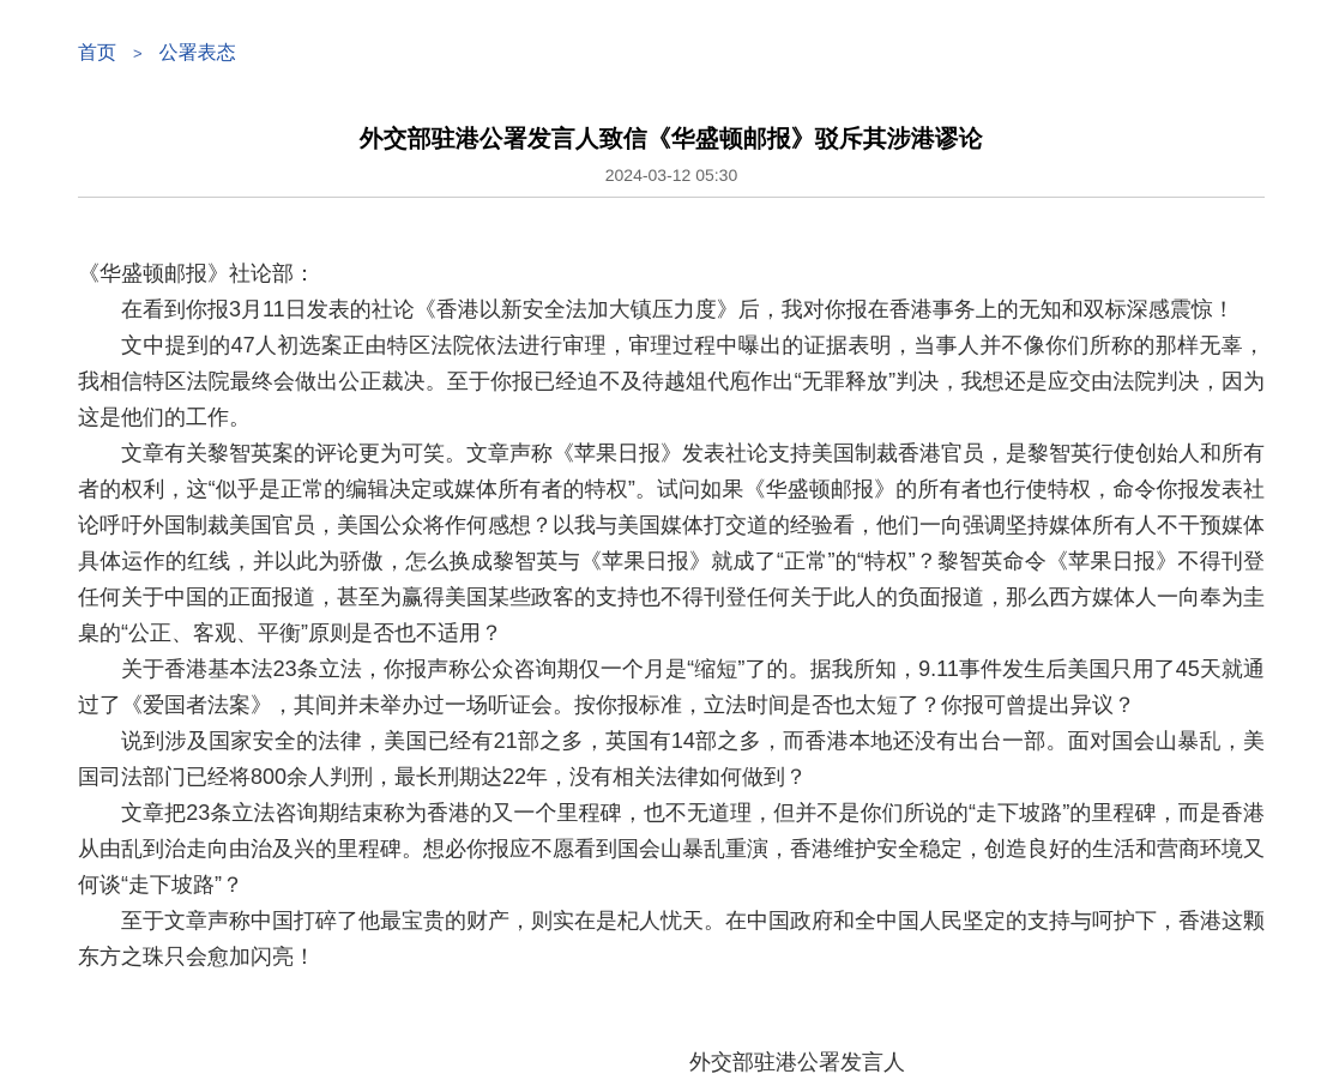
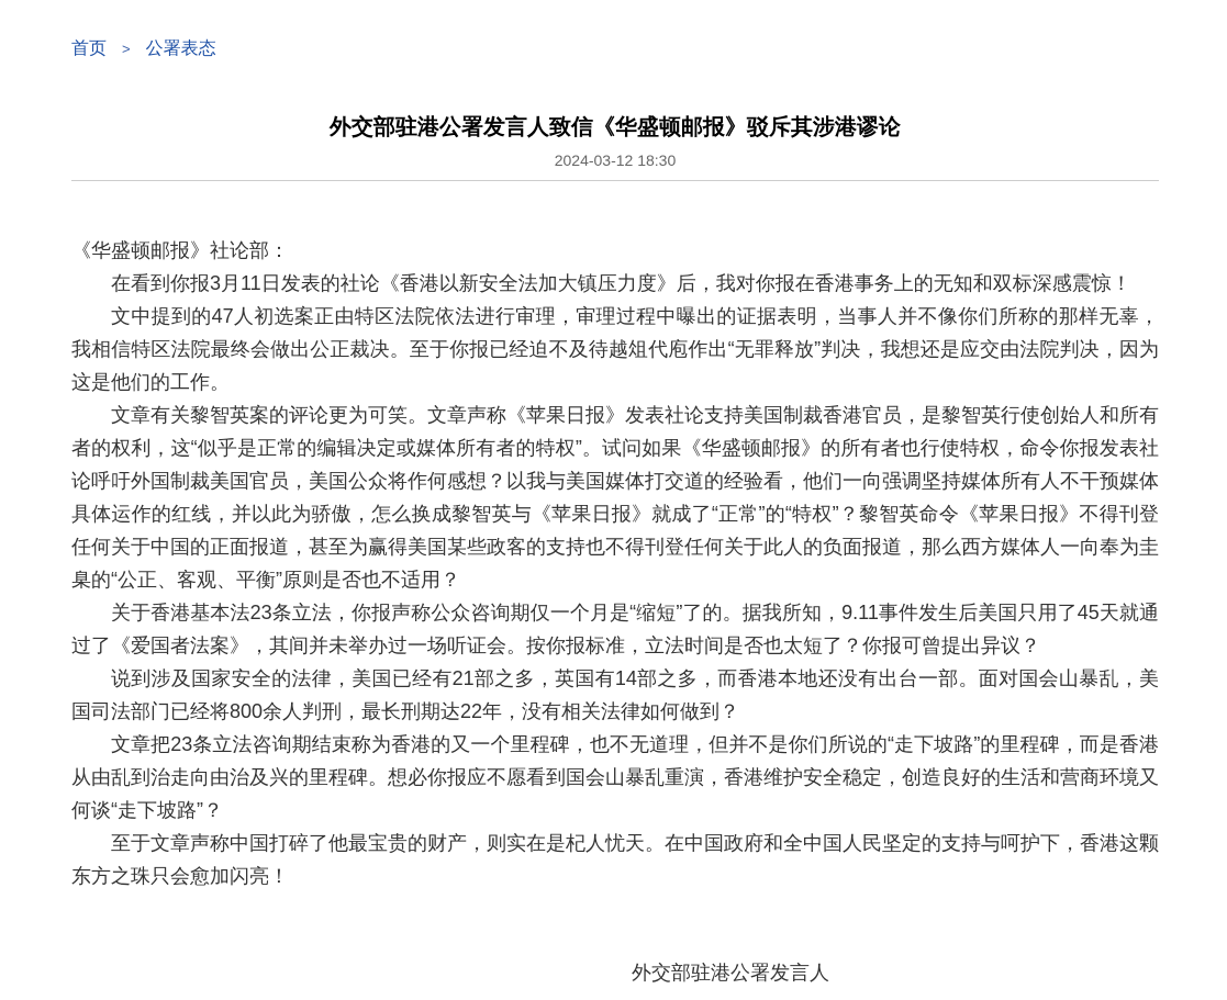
  首页
  >
  公署表态
  外交部驻港公署发言人致信《华盛顿邮报》驳斥其涉港谬论
- 2024-03-12 05:30
+ 2024-03-12 18:30
  《华盛顿邮报》社论部：
  在看到你报3月11日发表的社论《香港以新安全法加大镇压力度》后，我对你报在香港事务上的无知和双标深感震惊！
  文中提到的47人初选案正由特区法院依法进行审理，审理过程中曝出的证据表明，当事人并不像你们所称的那样无辜，我相信特区法院最终会做出公正裁决。至于你报已经迫不及待越俎代庖作出“无罪释放”判决，我想还是应交由法院判决，因为这是他们的工作。
  文章有关黎智英案的评论更为可笑。文章声称《苹果日报》发表社论支持美国制裁香港官员，是黎智英行使创始人和所有者的权利，这“似乎是正常的编辑决定或媒体所有者的特权”。试问如果《华盛顿邮报》的所有者也行使特权，命令你报发表社论呼吁外国制裁美国官员，美国公众将作何感想？以我与美国媒体打交道的经验看，他们一向强调坚持媒体所有人不干预媒体具体运作的红线，并以此为骄傲，怎么换成黎智英与《苹果日报》就成了“正常”的“特权”？黎智英命令《苹果日报》不得刊登任何关于中国的正面报道，甚至为赢得美国某些政客的支持也不得刊登任何关于此人的负面报道，那么西方媒体人一向奉为圭臬的“公正、客观、平衡”原则是否也不适用？
  关于香港基本法23条立法，你报声称公众咨询期仅一个月是“缩短”了的。据我所知，9.11事件发生后美国只用了45天就通过了《爱国者法案》，其间并未举办过一场听证会。按你报标准，立法时间是否也太短了？你报可曾提出异议？
  说到涉及国家安全的法律，美国已经有21部之多，英国有14部之多，而香港本地还没有出台一部。面对国会山暴乱，美国司法部门已经将800余人判刑，最长刑期达22年，没有相关法律如何做到？
  文章把23条立法咨询期结束称为香港的又一个里程碑，也不无道理，但并不是你们所说的“走下坡路”的里程碑，而是香港从由乱到治走向由治及兴的里程碑。想必你报应不愿看到国会山暴乱重演，香港维护安全稳定，创造良好的生活和营商环境又何谈“走下坡路”？
  至于文章声称中国打碎了他最宝贵的财产，则实在是杞人忧天。在中国政府和全中国人民坚定的支持与呵护下，香港这颗东方之珠只会愈加闪亮！
  外交部驻港公署发言人
